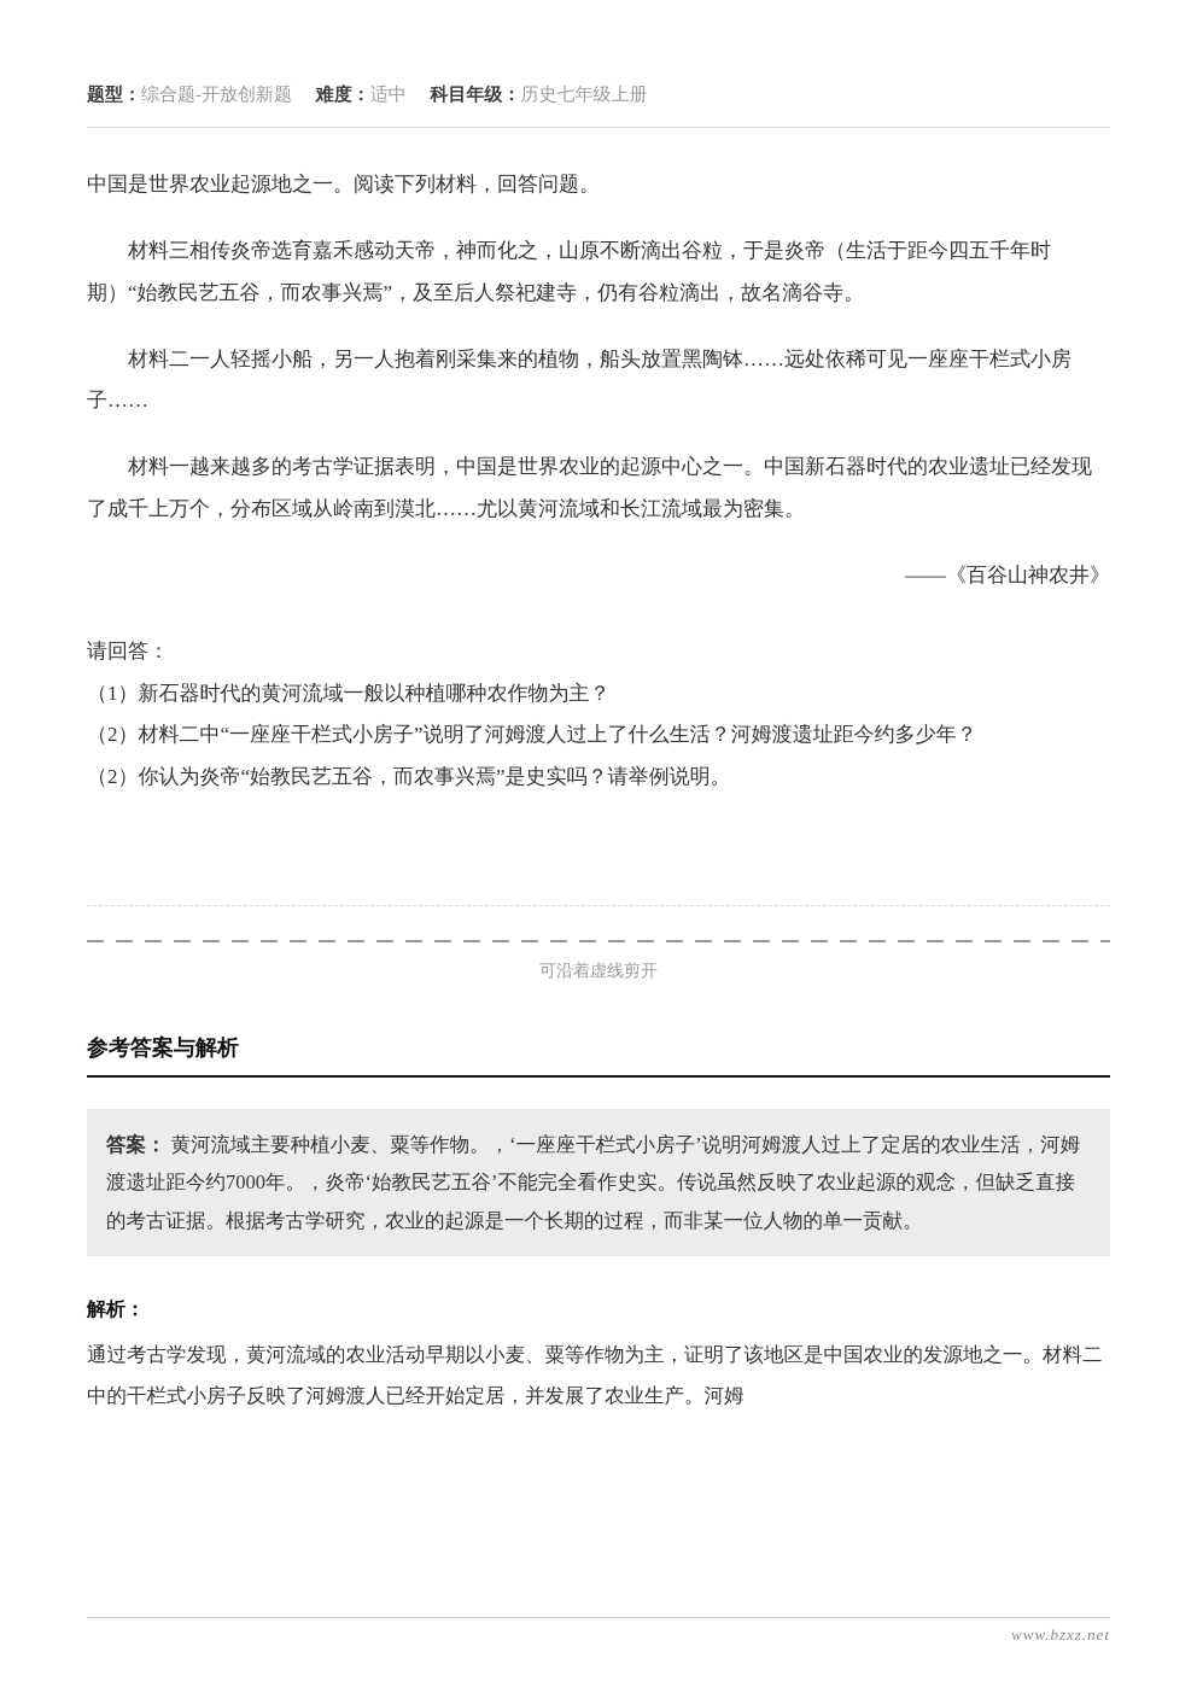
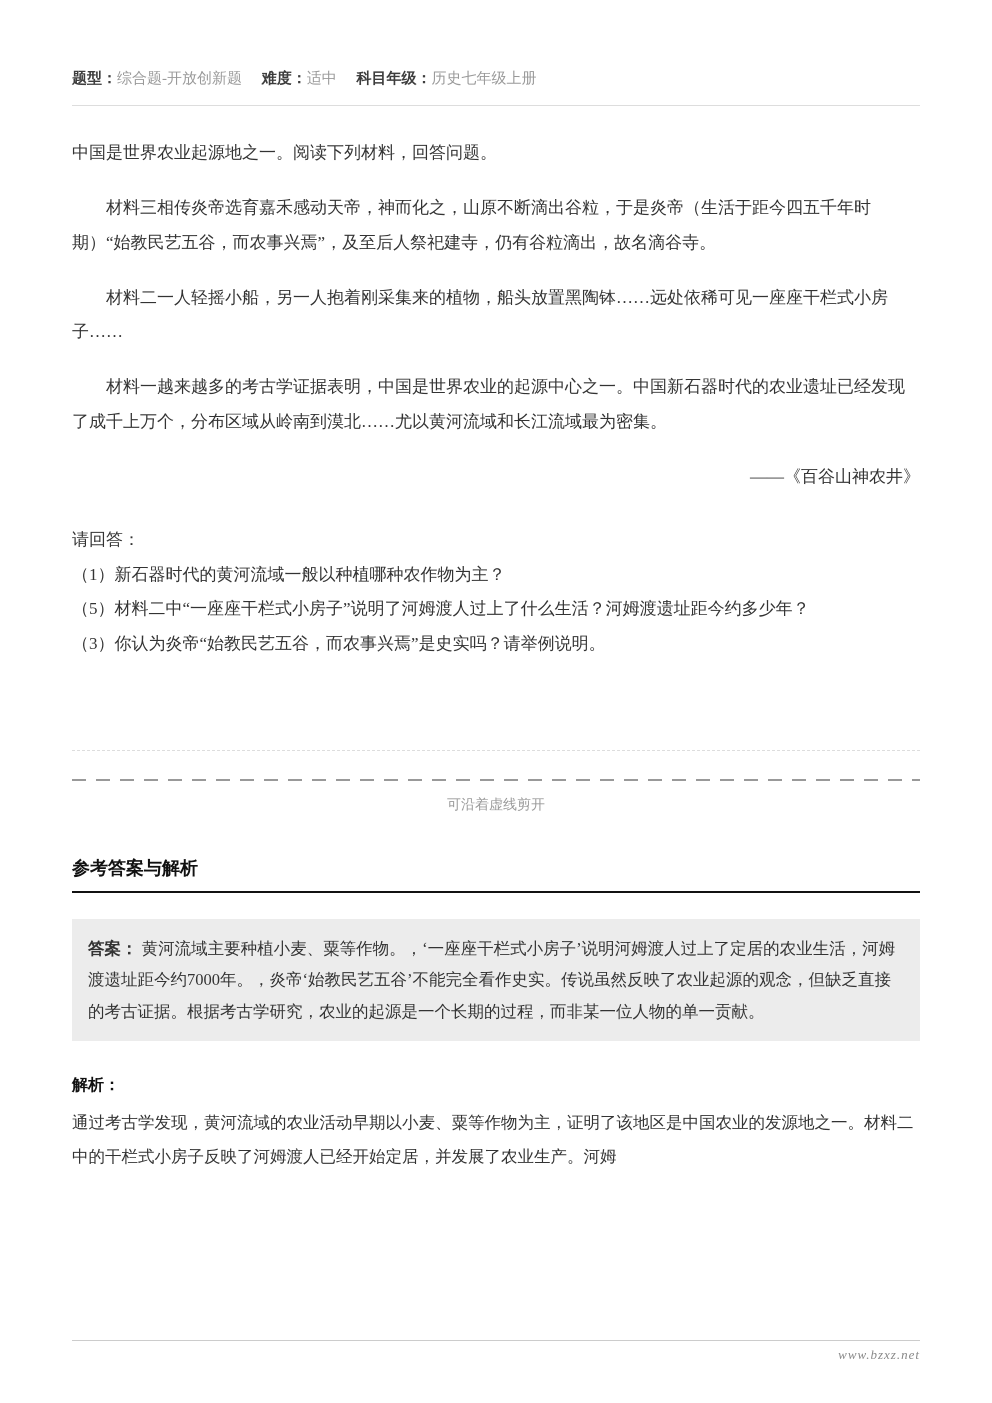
  题型：综合题-开放创新题 难度：适中 科目年级：历史七年级上册
  中国是世界农业起源地之一。阅读下列材料，回答问题。
  材料三相传炎帝选育嘉禾感动天帝，神而化之，山原不断滴出谷粒，于是炎帝（生活于距今四五千年时期）“始教民艺五谷，而农事兴焉”，及至后人祭祀建寺，仍有谷粒滴出，故名滴谷寺。
  材料二一人轻摇小船，另一人抱着刚采集来的植物，船头放置黑陶钵……远处依稀可见一座座干栏式小房子……
  材料一越来越多的考古学证据表明，中国是世界农业的起源中心之一。中国新石器时代的农业遗址已经发现了成千上万个，分布区域从岭南到漠北……尤以黄河流域和长江流域最为密集。
  ——《百谷山神农井》
  请回答：
  （1）新石器时代的黄河流域一般以种植哪种农作物为主？
- （2）材料二中“一座座干栏式小房子”说明了河姆渡人过上了什么生活？河姆渡遗址距今约多少年？
+ （5）材料二中“一座座干栏式小房子”说明了河姆渡人过上了什么生活？河姆渡遗址距今约多少年？
- （2）你认为炎帝“始教民艺五谷，而农事兴焉”是史实吗？请举例说明。
+ （3）你认为炎帝“始教民艺五谷，而农事兴焉”是史实吗？请举例说明。
  可沿着虚线剪开
  参考答案与解析
  答案： 黄河流域主要种植小麦、粟等作物。，‘一座座干栏式小房子’说明河姆渡人过上了定居的农业生活，河姆渡遗址距今约7000年。，炎帝‘始教民艺五谷’不能完全看作史实。传说虽然反映了农业起源的观念，但缺乏直接的考古证据。根据考古学研究，农业的起源是一个长期的过程，而非某一位人物的单一贡献。
  解析：
  通过考古学发现，黄河流域的农业活动早期以小麦、粟等作物为主，证明了该地区是中国农业的发源地之一。材料二中的干栏式小房子反映了河姆渡人已经开始定居，并发展了农业生产。河姆
  www.bzxz.net
